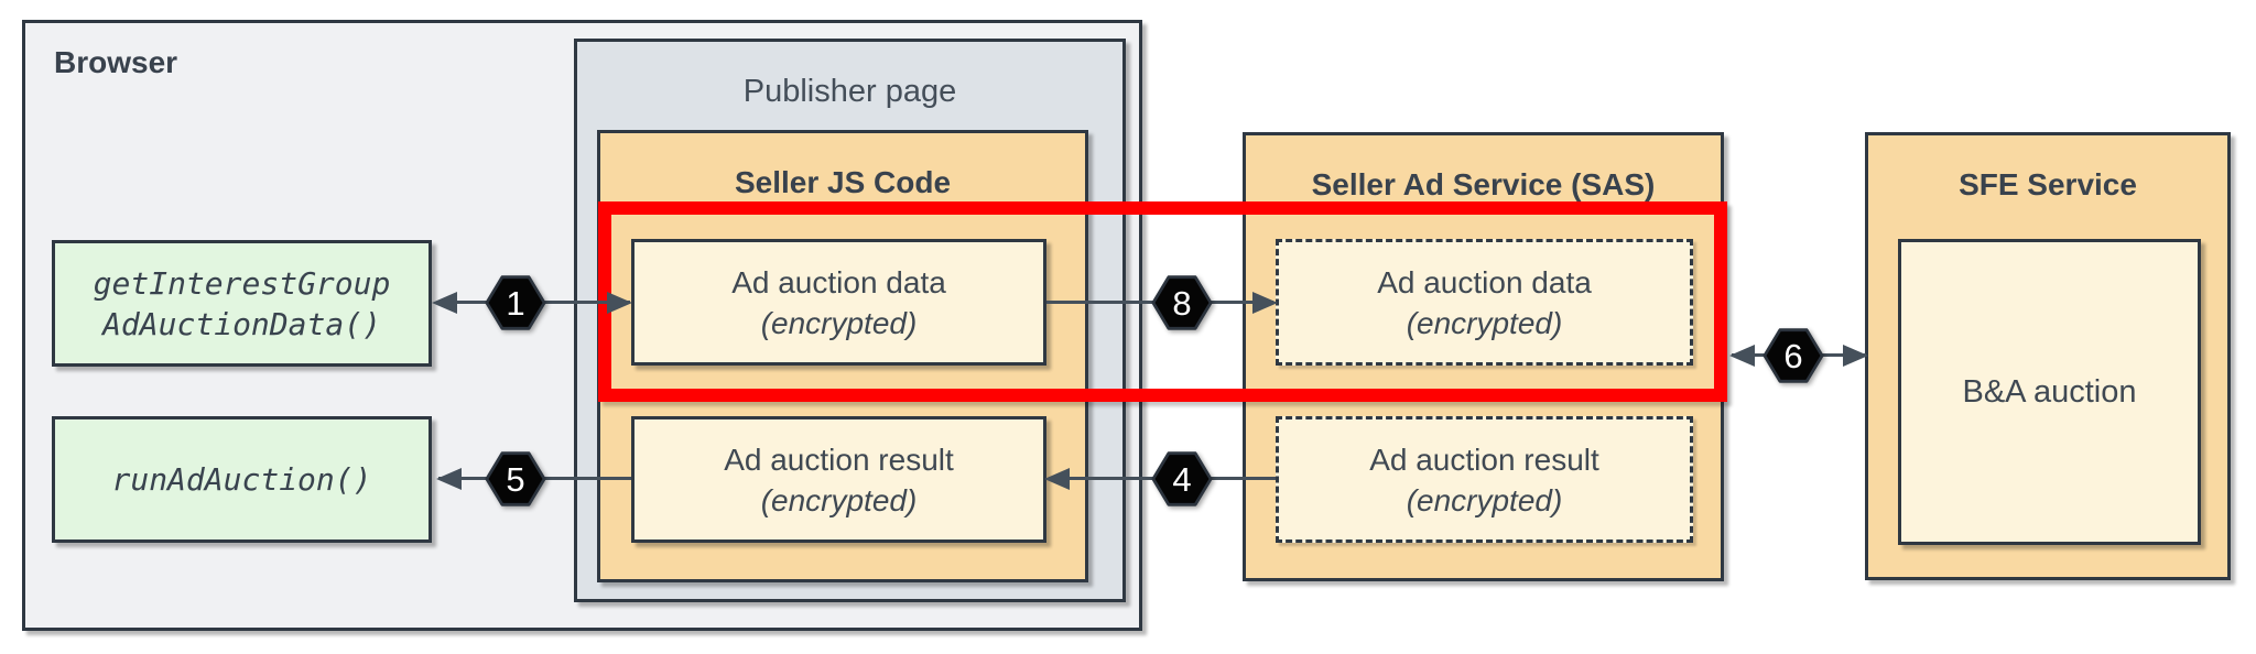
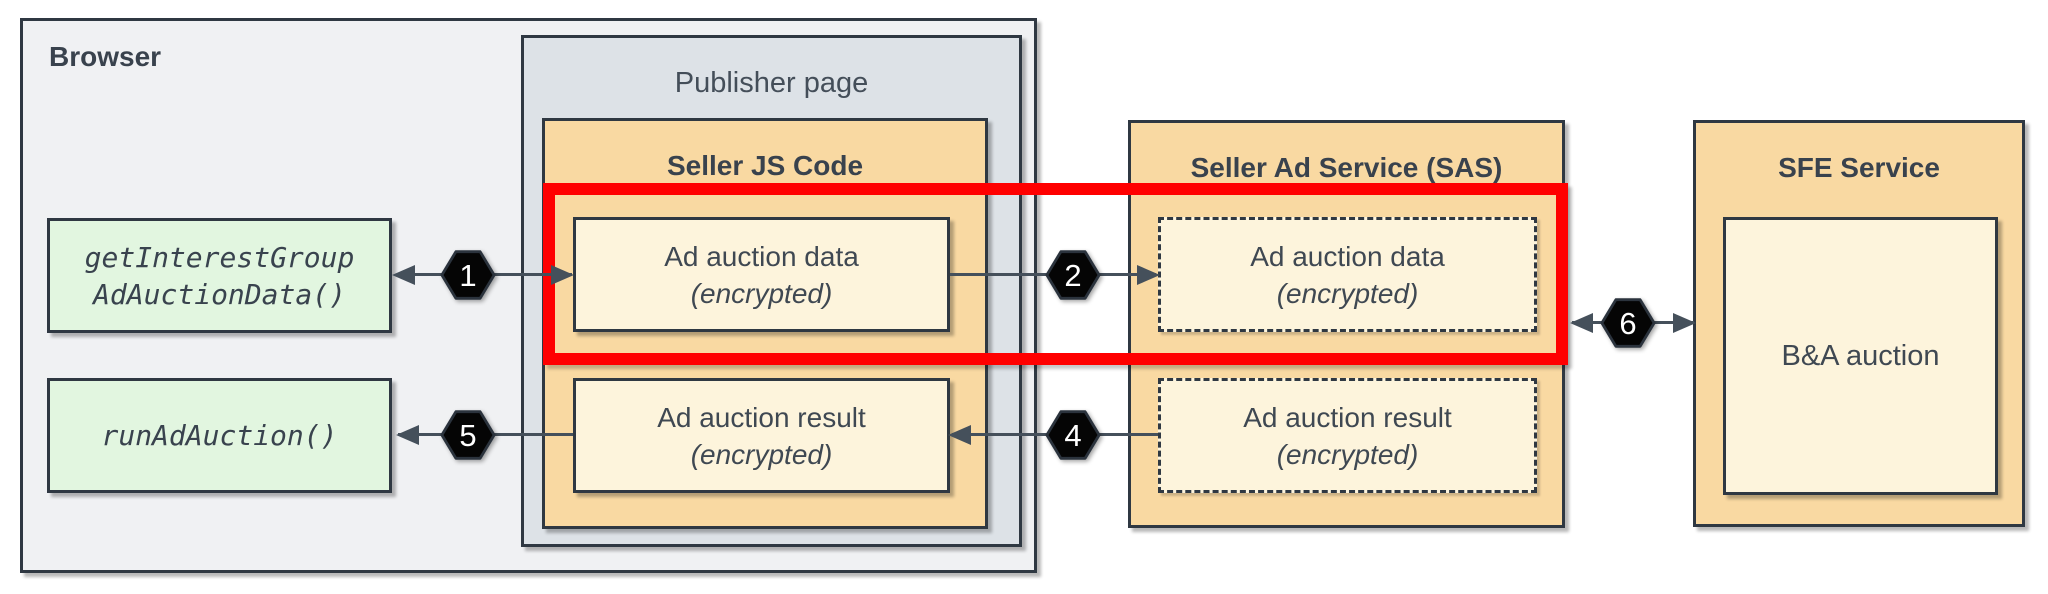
  Browser
  Publisher page
  Seller JS Code
  Seller Ad Service (SAS)
  SFE Service
  getInterestGroup
  AdAuctionData()
  runAdAuction()
  Ad auction data
  (encrypted)
  Ad auction result
  (encrypted)
  Ad auction data
  (encrypted)
  Ad auction result
  (encrypted)
  B&A auction
  1
- 8
+ 2
  6
  4
  5
